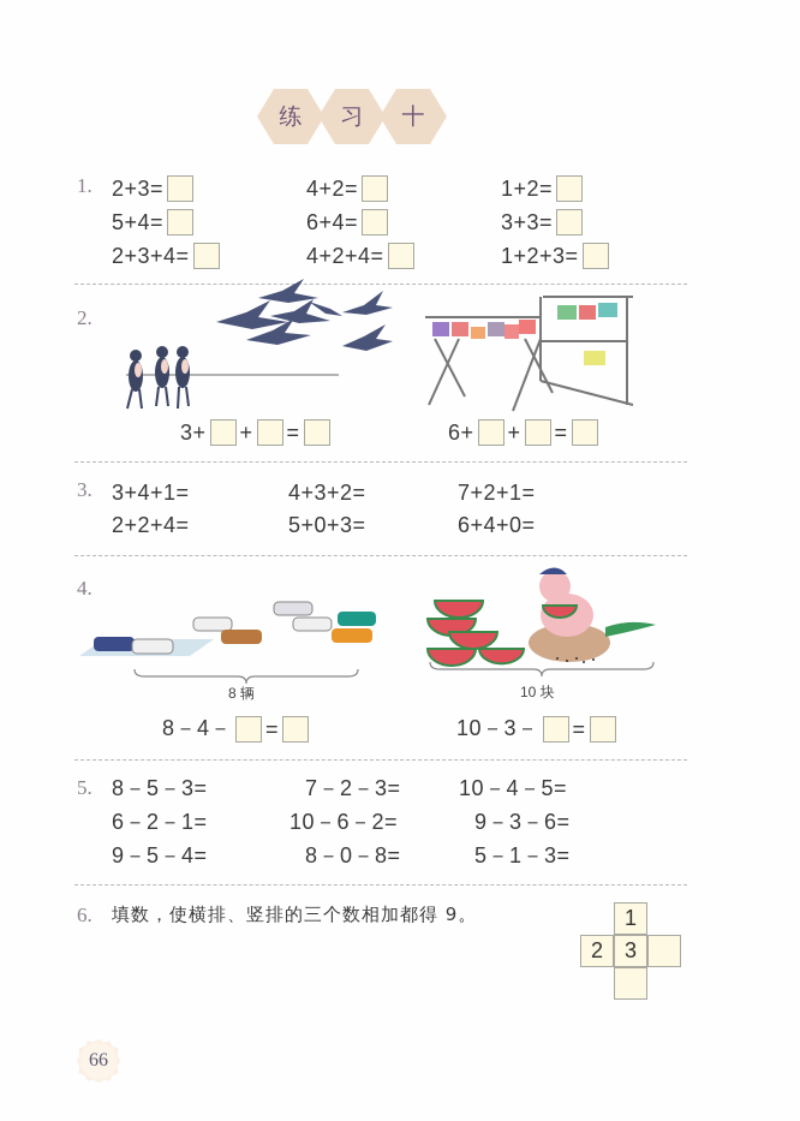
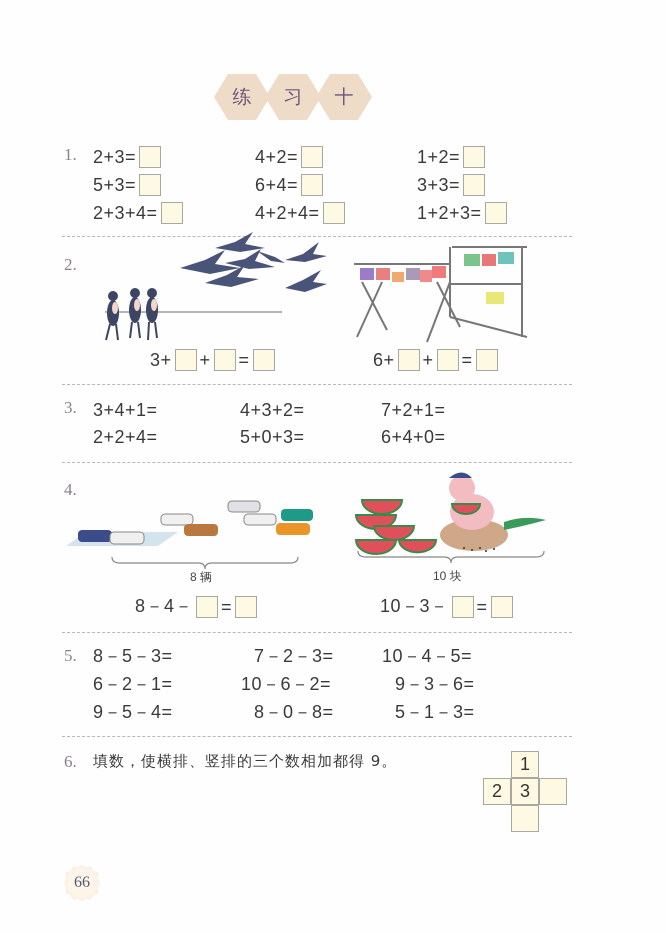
  练
  习
  十
  1.
  2+3=
  4+2=
  1+2=
- 5+4=
+ 5+3=
  6+4=
  3+3=
  2+3+4=
  4+2+4=
  1+2+3=
  2.
  3+
  +
  =
  6+
  +
  =
  3.
  3+4+1=
  4+3+2=
  7+2+1=
  2+2+4=
  5+0+3=
  6+4+0=
  4.
  8 辆
  8－4－
  =
  10 块
  10－3－
  =
  5.
  8－5－3=
  7－2－3=
  10－4－5=
  6－2－1=
  10－6－2=
  9－3－6=
  9－5－4=
  8－0－8=
  5－1－3=
  6.
  填数，使横排、竖排的三个数相加都得 9。
  1
  2
  3
  66
